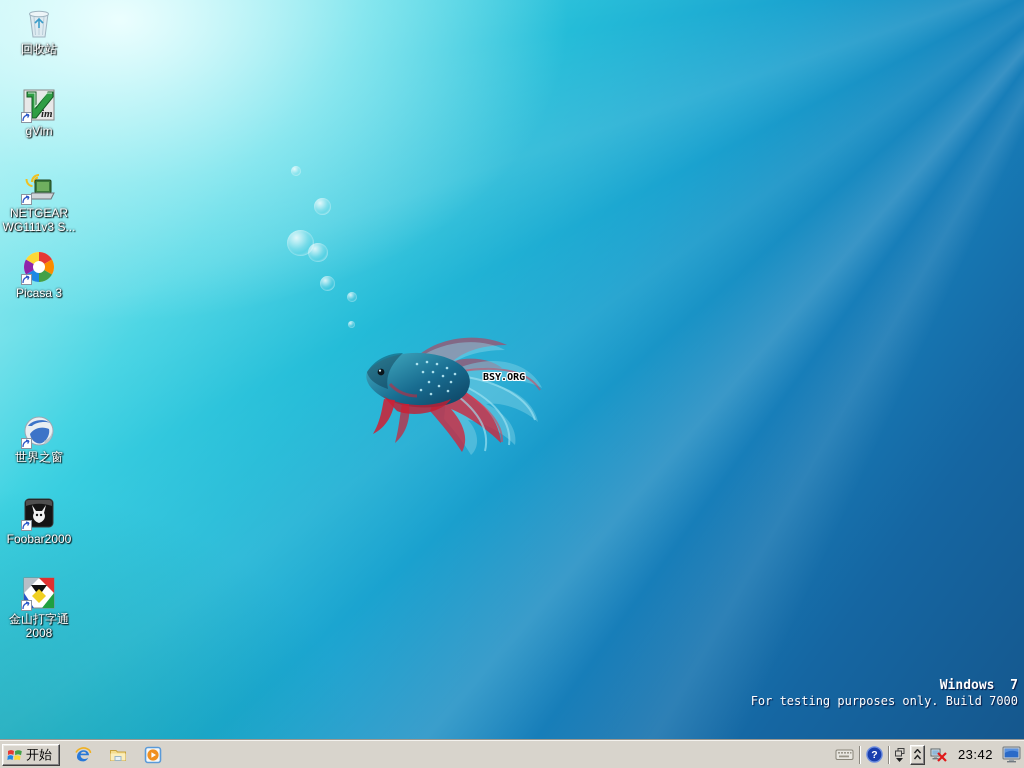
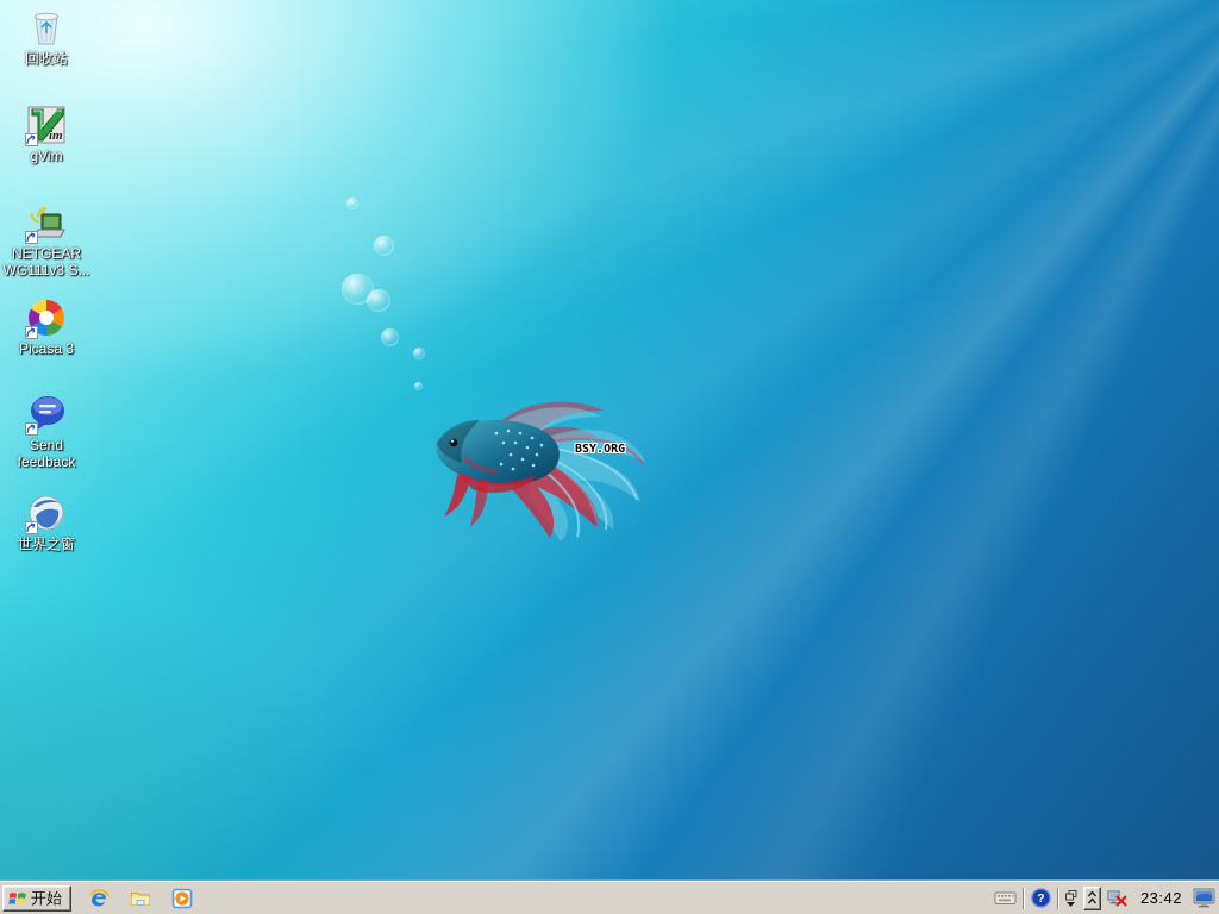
  BSY.ORG
  回收站
  im
  gVim
  NETGEAR
  WG111v3 S...
  Picasa 3
+ Send
+ feedback
  世界之窗
- Foobar2000
- 金山打字通
- 2008
- Windows 7
- For testing purposes only. Build 7000
  开始
  ?
  23:42
